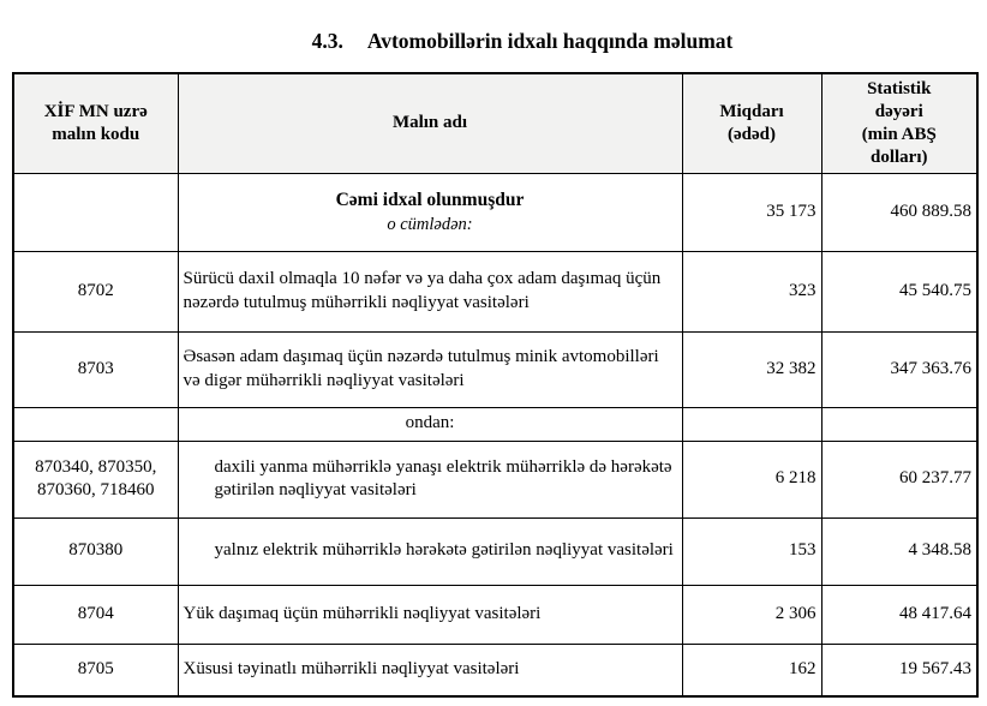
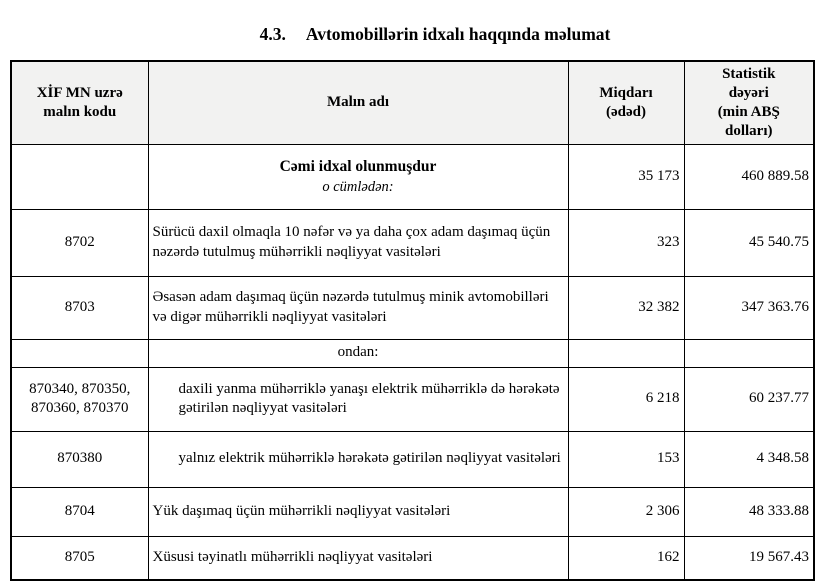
  4.3. Avtomobillərin idxalı haqqında məlumat
  XİF MN uzrə malın kodu	Malın adı	Miqdarı (ədəd)	Statistik dəyəri (min ABŞ dolları)
  	Cəmi idxal olunmuşdur o cümlədən:	35 173	460 889.58
  8702	Sürücü daxil olmaqla 10 nəfər və ya daha çox adam daşımaq üçün nəzərdə tutulmuş mühərrikli nəqliyyat vasitələri	323	45 540.75
  8703	Əsasən adam daşımaq üçün nəzərdə tutulmuş minik avtomobilləri və digər mühərrikli nəqliyyat vasitələri	32 382	347 363.76
  	ondan:
- 870340, 870350, 870360, 718460	daxili yanma mühərriklə yanaşı elektrik mühərriklə də hərəkətə gətirilən nəqliyyat vasitələri	6 218	60 237.77
+ 870340, 870350, 870360, 870370	daxili yanma mühərriklə yanaşı elektrik mühərriklə də hərəkətə gətirilən nəqliyyat vasitələri	6 218	60 237.77
  870380	yalnız elektrik mühərriklə hərəkətə gətirilən nəqliyyat vasitələri	153	4 348.58
- 8704	Yük daşımaq üçün mühərrikli nəqliyyat vasitələri	2 306	48 417.64
+ 8704	Yük daşımaq üçün mühərrikli nəqliyyat vasitələri	2 306	48 333.88
  8705	Xüsusi təyinatlı mühərrikli nəqliyyat vasitələri	162	19 567.43
